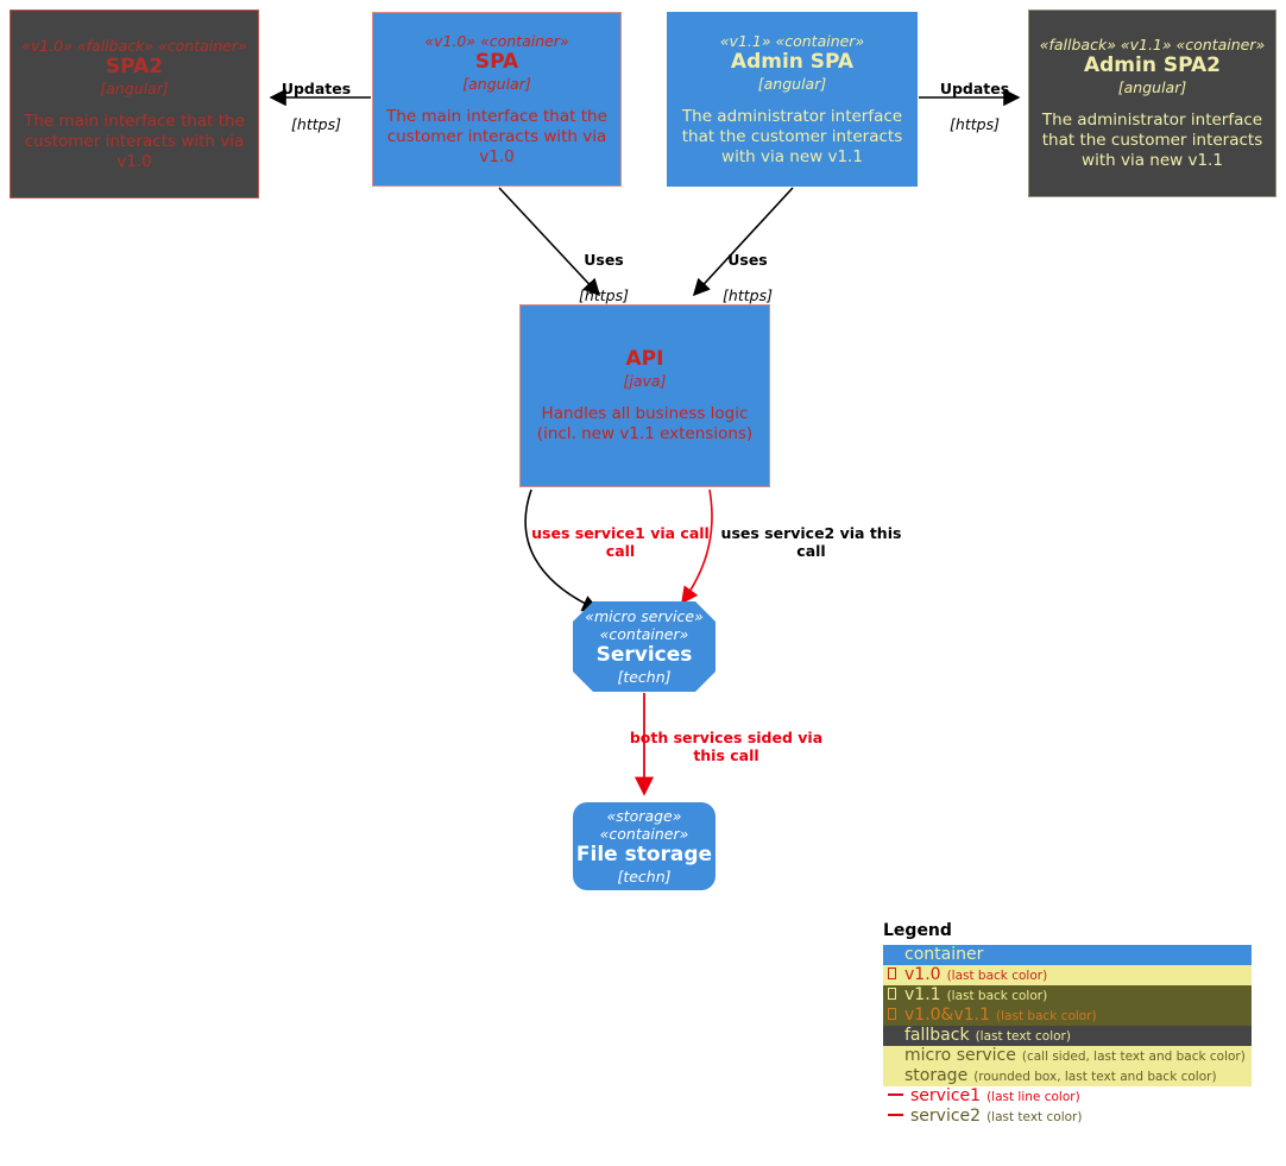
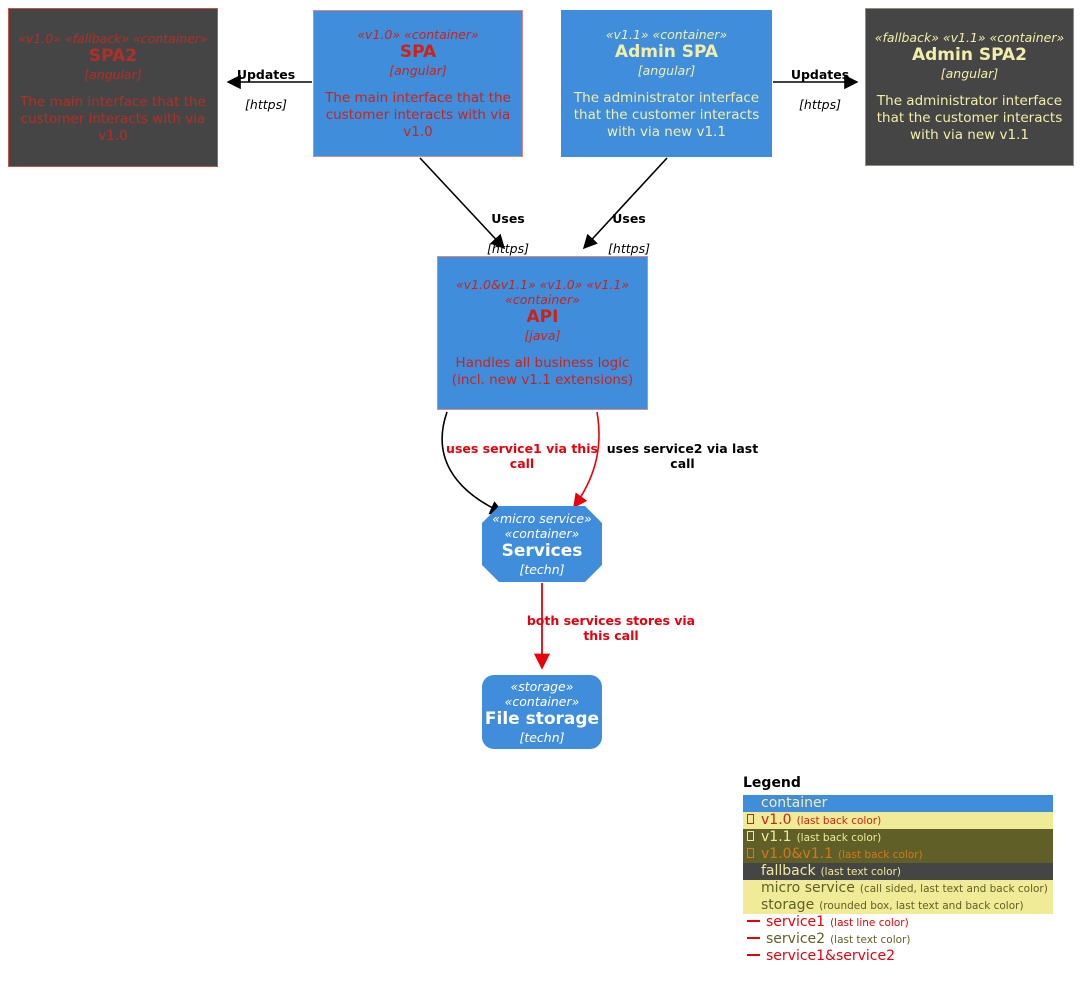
  «v1.0» «fallback» «container»
  SPA2
  [angular]
  The main interface that the customer interacts with via v1.0
  «v1.0» «container»
  SPA
  [angular]
  The main interface that the customer interacts with via v1.0
  «v1.1» «container»
  Admin SPA
  [angular]
  The administrator interface that the customer interacts with via new v1.1
  «fallback» «v1.1» «container»
  Admin SPA2
  [angular]
  The administrator interface that the customer interacts with via new v1.1
+ «v1.0&v1.1» «v1.0» «v1.1» «container»
  API
  [java]
  Handles all business logic (incl. new v1.1 extensions)
  «micro service» «container»
  Services
  [techn]
  «storage» «container»
  File storage
  [techn]
  Updates
  [https]
  Updates
  [https]
  Uses
  [https]
  Uses
  [https]
- uses service1 via call call
+ uses service1 via this call
- uses service2 via this call
+ uses service2 via last call
- both services sided via this call
+ both services stores via this call
  Legend
  container
  v1.0
  (last back color)
  v1.1
  (last back color)
  v1.0&v1.1
  (last back color)
  fallback
  (last text color)
  micro service
  (call sided, last text and back color)
  storage
  (rounded box, last text and back color)
  service1
  (last line color)
  service2
  (last text color)
+ service1&service2
